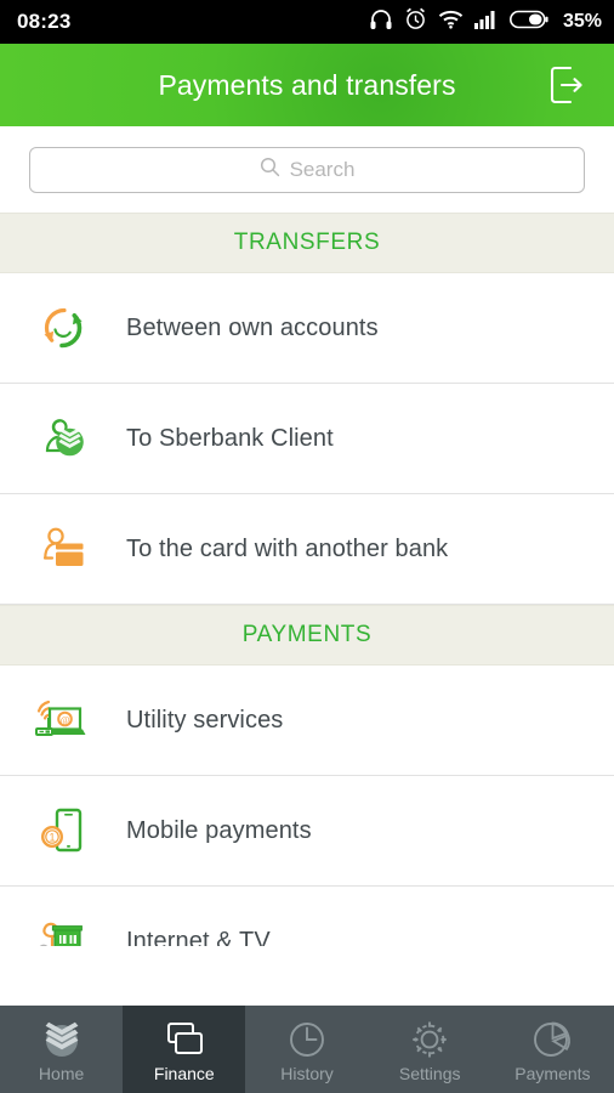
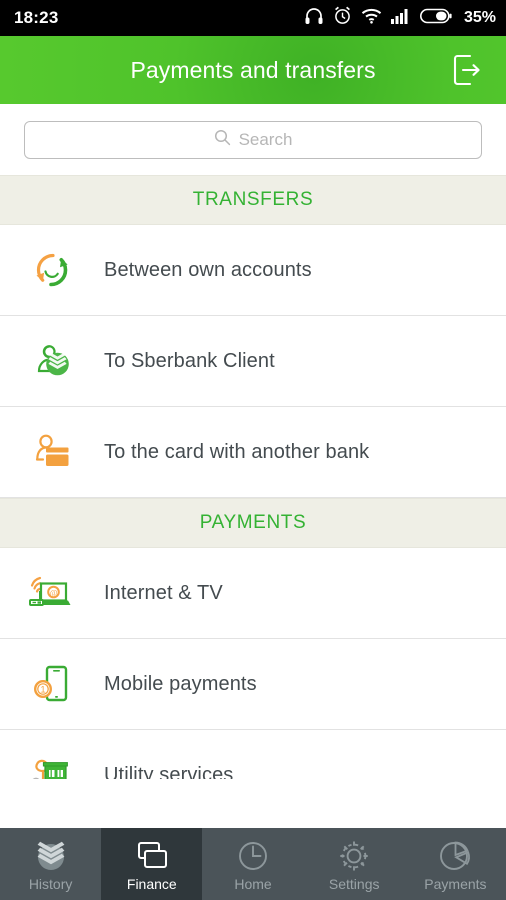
- 08:23
+ 18:23
  35%
  Payments and transfers
  Search
  TRANSFERS
  Between own accounts
  To Sberbank Client
  To the card with another bank
  PAYMENTS
  @
- Utility services
+ Internet & TV
  1
  Mobile payments
- Internet & TV
+ Utility services
- Home
+ History
  Finance
- History
+ Home
  Settings
  Payments
